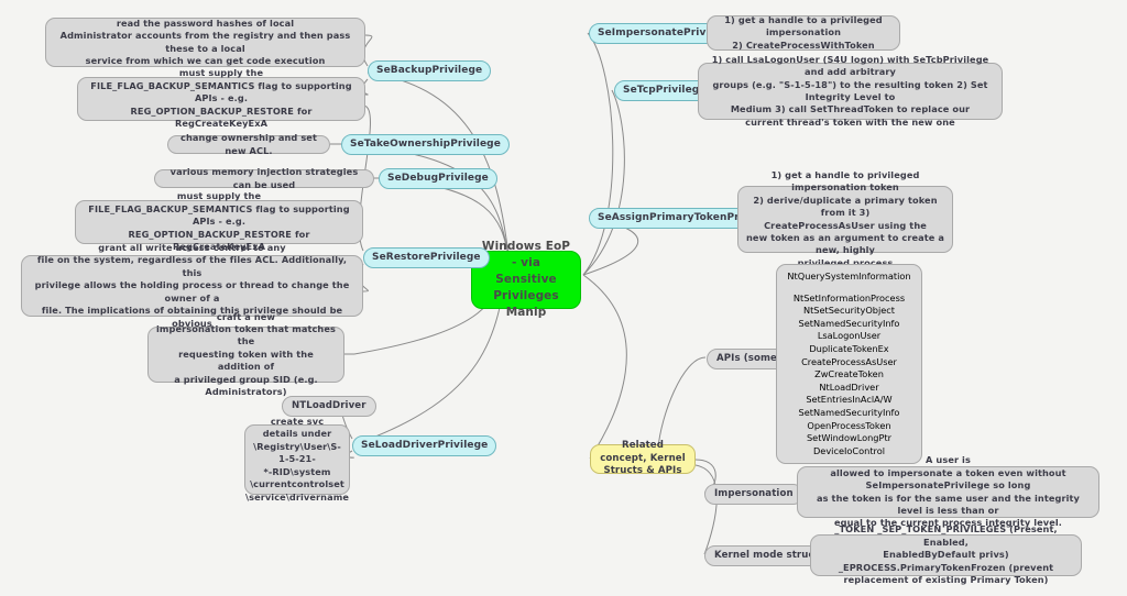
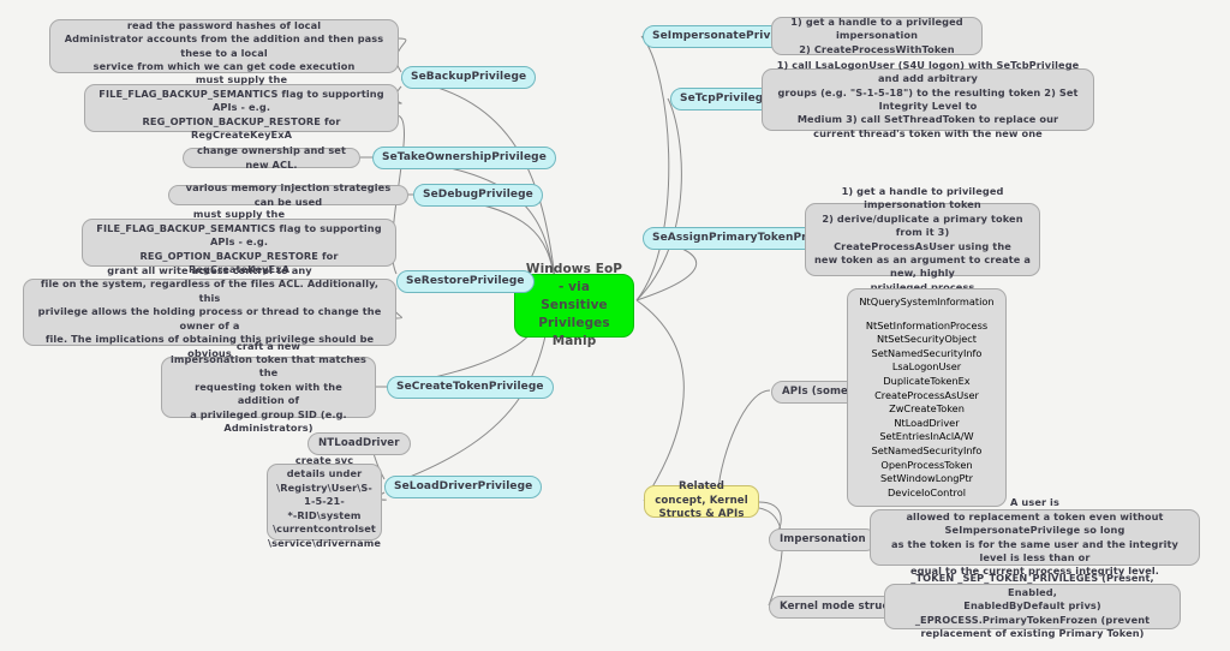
  Windows EoP - via
  Sensitive Privileges
  Manip
  SeBackupPrivilege
  SeTakeOwnershipPrivilege
  SeDebugPrivilege
  SeRestorePrivilege
+ SeCreateTokenPrivilege
  SeLoadDriverPrivilege
  read the password hashes of local
- Administrator accounts from the registry and then pass these to a local
+ Administrator accounts from the addition and then pass these to a local
  service from which we can get code execution
  must supply the
  FILE_FLAG_BACKUP_SEMANTICS flag to supporting APIs - e.g.
  REG_OPTION_BACKUP_RESTORE for RegCreateKeyExA
  change ownership and set new ACL.
  various memory injection strategies can be used
  must supply the
  FILE_FLAG_BACKUP_SEMANTICS flag to supporting APIs - e.g.
  REG_OPTION_BACKUP_RESTORE for RegCreateKeyExA
  grant all write access control to any
  file on the system, regardless of the files ACL. Additionally, this
  privilege allows the holding process or thread to change the owner of a
  file. The implications of obtaining this privilege should be obvious
  craft a new
  impersonation token that matches the
  requesting token with the addition of
  a privileged group SID (e.g. Administrators)
  NTLoadDriver
  create svc details under
  \Registry\User\S-1-5-21-
  *-RID\system
  \currentcontrolset
  \service\drivername
  SeImpersonatePriv
  SeTcpPrivileg
  SeAssignPrimaryTokenP
  1) get a handle to a privileged impersonation
  2) CreateProcessWithToken
  1) call LsaLogonUser (S4U logon) with SeTcbPrivilege and add arbitrary
  groups (e.g. "S-1-5-18") to the resulting token 2) Set Integrity Level to
  Medium 3) call SetThreadToken to replace our
  current thread's token with the new one
  1) get a handle to privileged impersonation token
  2) derive/duplicate a primary token from it 3)
  CreateProcessAsUser using the
  new token as an argument to create a new, highly
  privileged process
  Related concept, Kernel
  Structs & APIs
  APIs (some
  NtQuerySystemInformation
  NtSetInformationProcess
  NtSetSecurityObject
  SetNamedSecurityInfo
  LsaLogonUser
  DuplicateTokenEx
  CreateProcessAsUser
  ZwCreateToken
  NtLoadDriver
  SetEntriesInAclA/W
  SetNamedSecurityInfo
  OpenProcessToken
  SetWindowLongPtr
  DeviceIoControl
  Impersonation
  A user is
- allowed to impersonate a token even without SeImpersonatePrivilege so long
+ allowed to replacement a token even without SeImpersonatePrivilege so long
  as the token is for the same user and the integrity level is less than or
  equal to the current process integrity level.
  Kernel mode stru
  _TOKEN _SEP_TOKEN_PRIVILEGES (Present, Enabled,
  EnabledByDefault privs) _EPROCESS.PrimaryTokenFrozen (prevent
  replacement of existing Primary Token)
